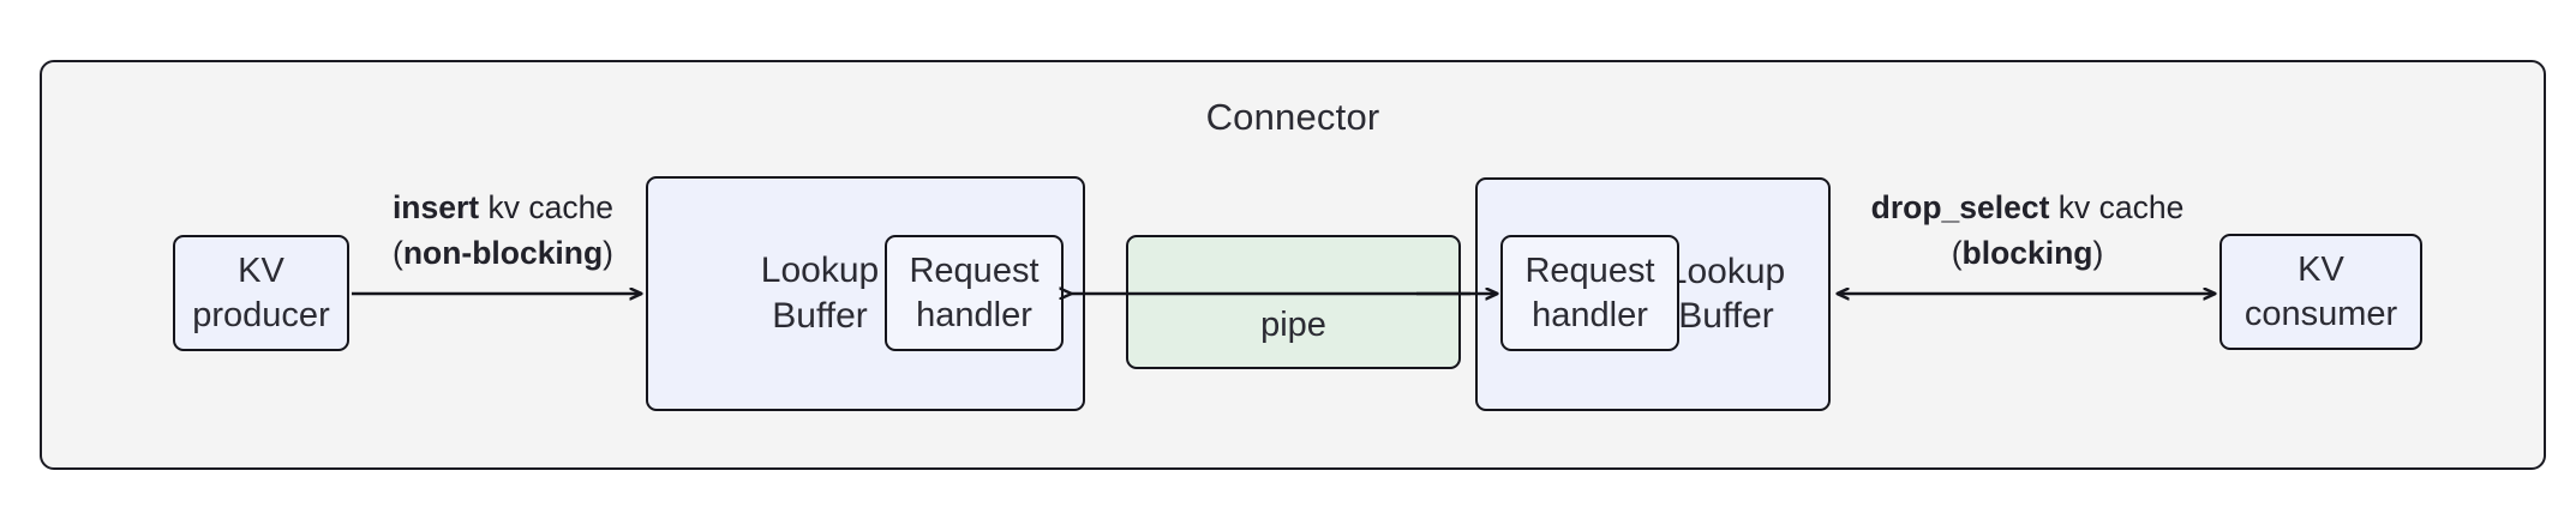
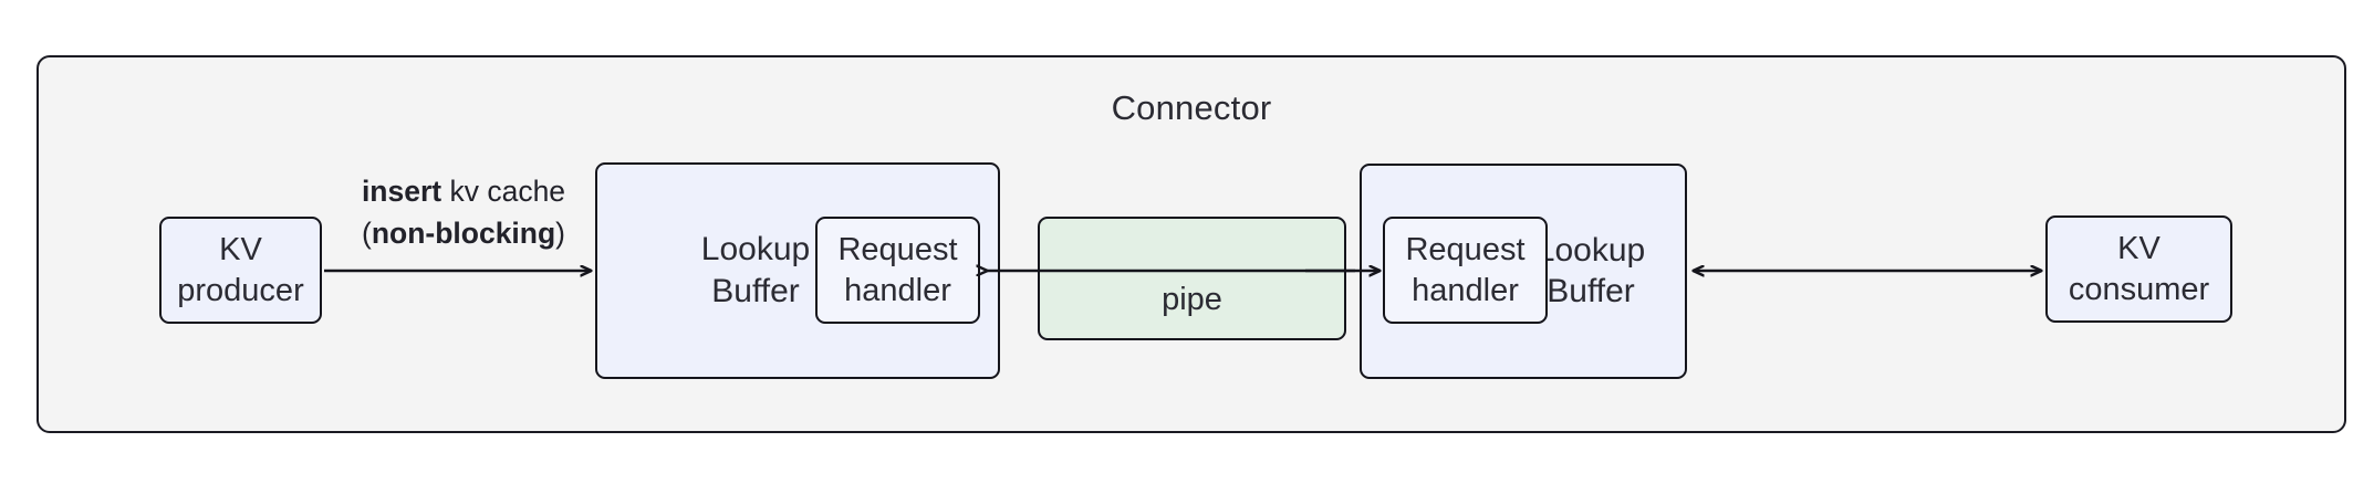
  Connector
  KV
  producer
  Lookup
  Buffer
  Request
  handler
  pipe
  ookup
  Buffer
  Request
  handler
  KV
  consumer
  insert kv cache
  (non-blocking)
- drop_select kv cache
- (blocking)
